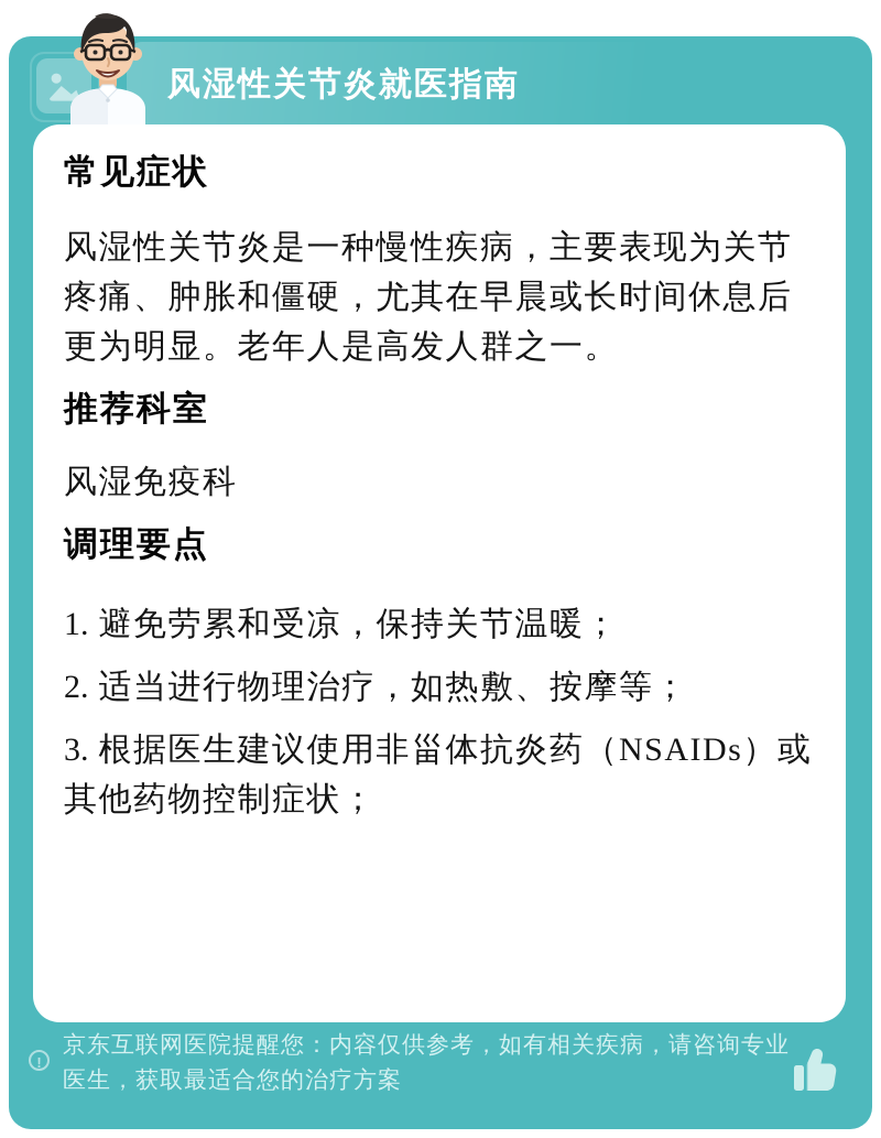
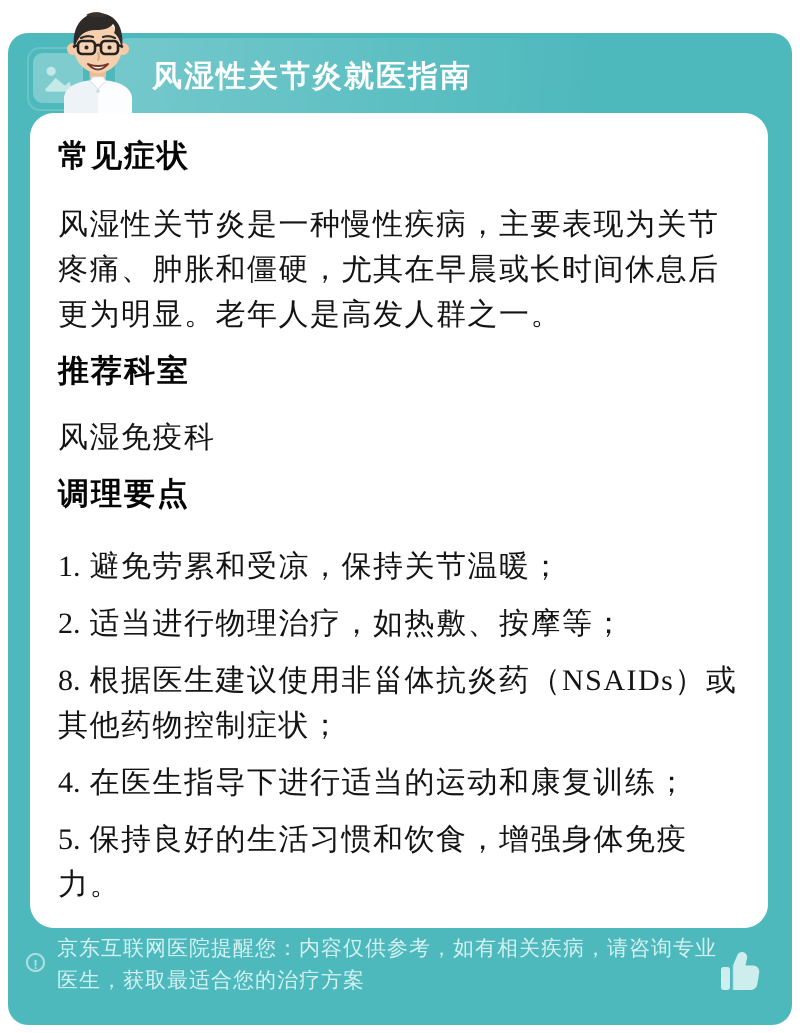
  风湿性关节炎就医指南
  常见症状
  风湿性关节炎是一种慢性疾病，主要表现为关节疼痛、肿胀和僵硬，尤其在早晨或长时间休息后更为明显。老年人是高发人群之一。
  推荐科室
  风湿免疫科
  调理要点
  1. 避免劳累和受凉，保持关节温暖；
  2. 适当进行物理治疗，如热敷、按摩等；
- 3. 根据医生建议使用非甾体抗炎药（NSAIDs）或其他药物控制症状；
+ 8. 根据医生建议使用非甾体抗炎药（NSAIDs）或其他药物控制症状；
+ 4. 在医生指导下进行适当的运动和康复训练；
+ 5. 保持良好的生活习惯和饮食，增强身体免疫力。
  !
  京东互联网医院提醒您：内容仅供参考，如有相关疾病，请咨询专业医生，获取最适合您的治疗方案
